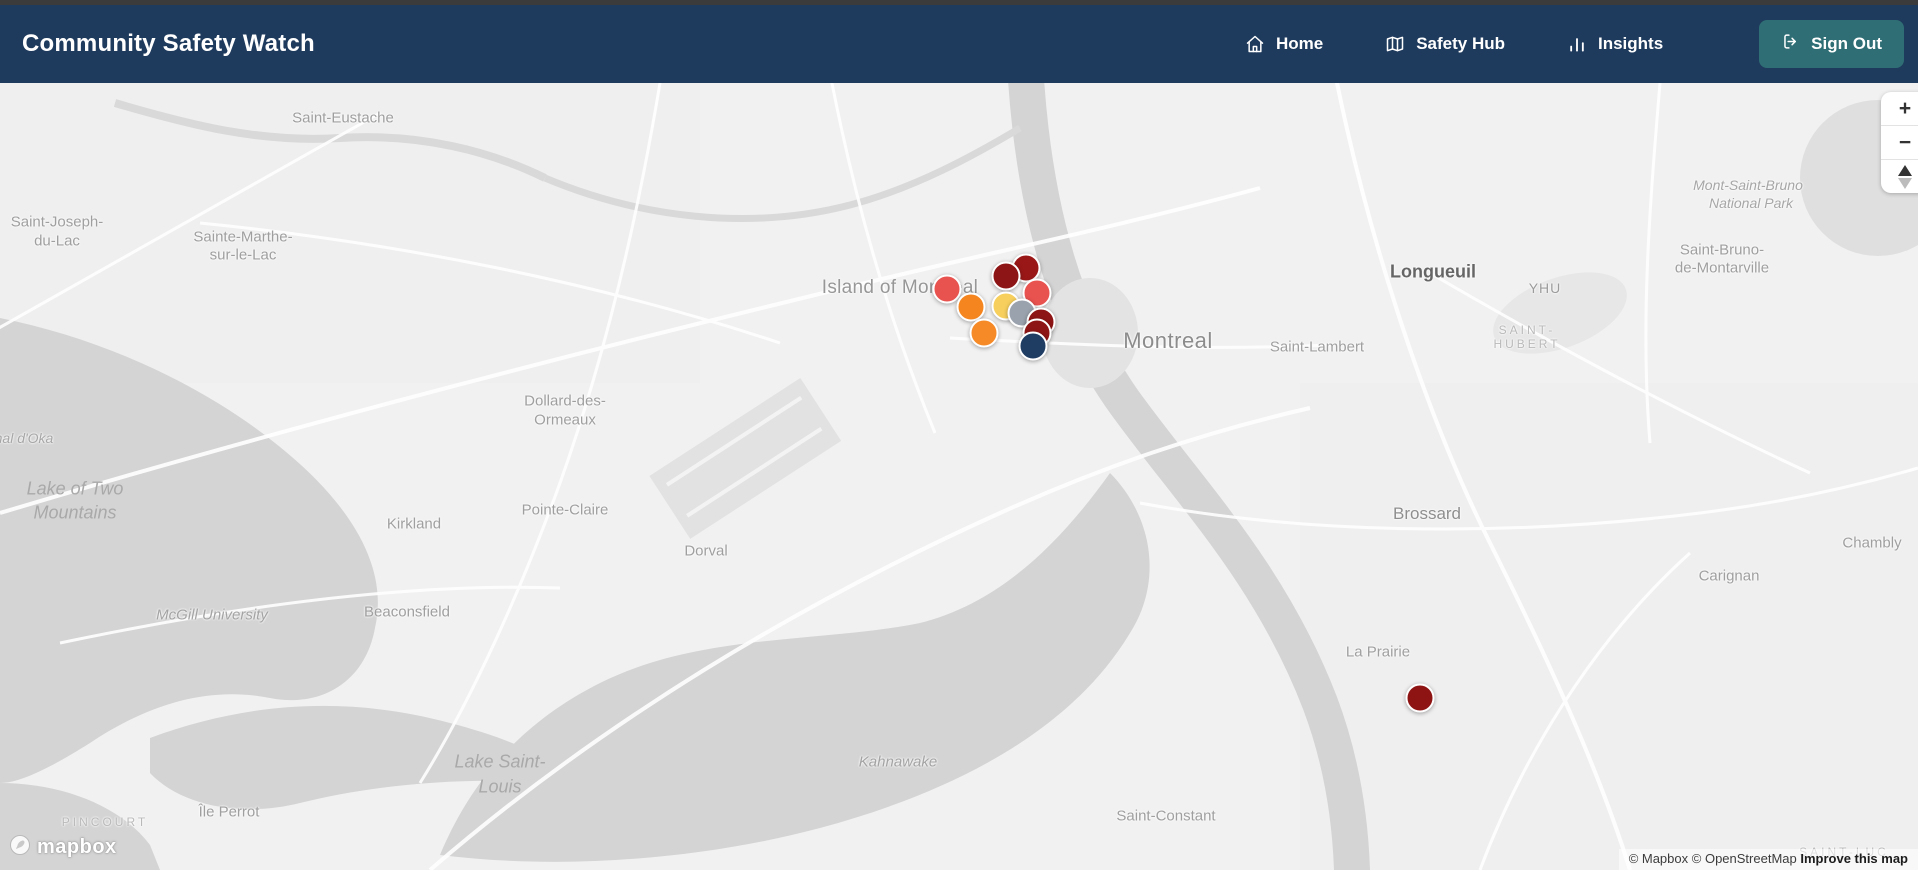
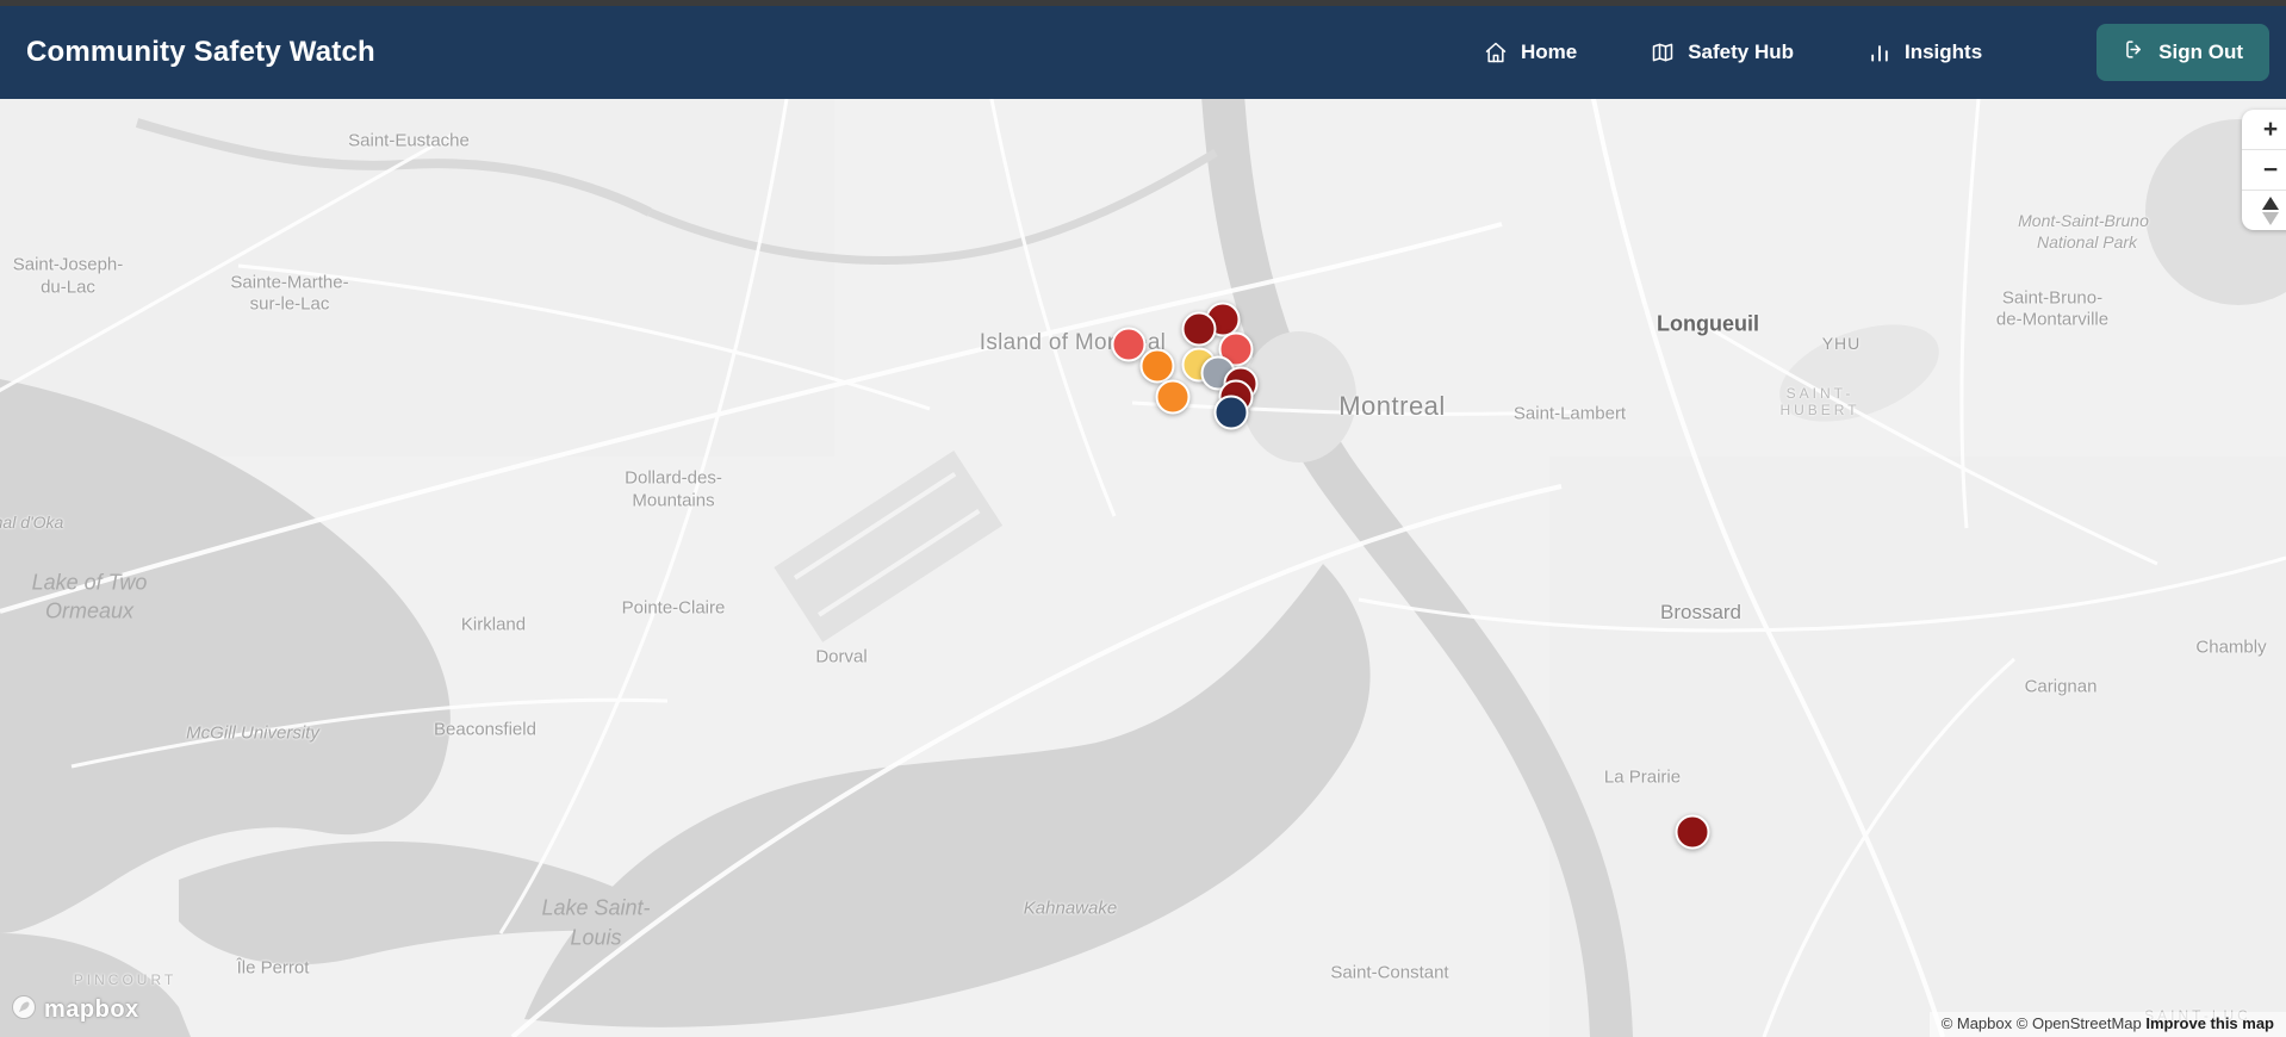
  Community Safety Watch
  Home
  Safety Hub
  Insights
  Sign Out
  Saint-Eustache
  Saint-Joseph-
  du-Lac
  Sainte-Marthe-
  sur-le-Lac
  al d'Oka
  Lake of Two
- Mountains
+ Ormeaux
  Dollard-des-
- Ormeaux
+ Mountains
  Pointe-Claire
  Kirkland
  Dorval
  Beaconsfield
  McGill University
  Lake Saint-
  Louis
  Île Perrot
  PINCOURT
  Kahnawake
  Saint-Constant
  La Prairie
  Brossard
  Carignan
  Chambly
  Saint-Lambert
  Longueuil
  YHU
  SAINT-
  HUBERT
  Mont-Saint-Bruno
  National Park
  Saint-Bruno-
  de-Montarville
  Island of Moal
  Montreal
  SAINT-LUC
  +
  −
  mapbox
  © Mapbox © OpenStreetMap Improve this map
